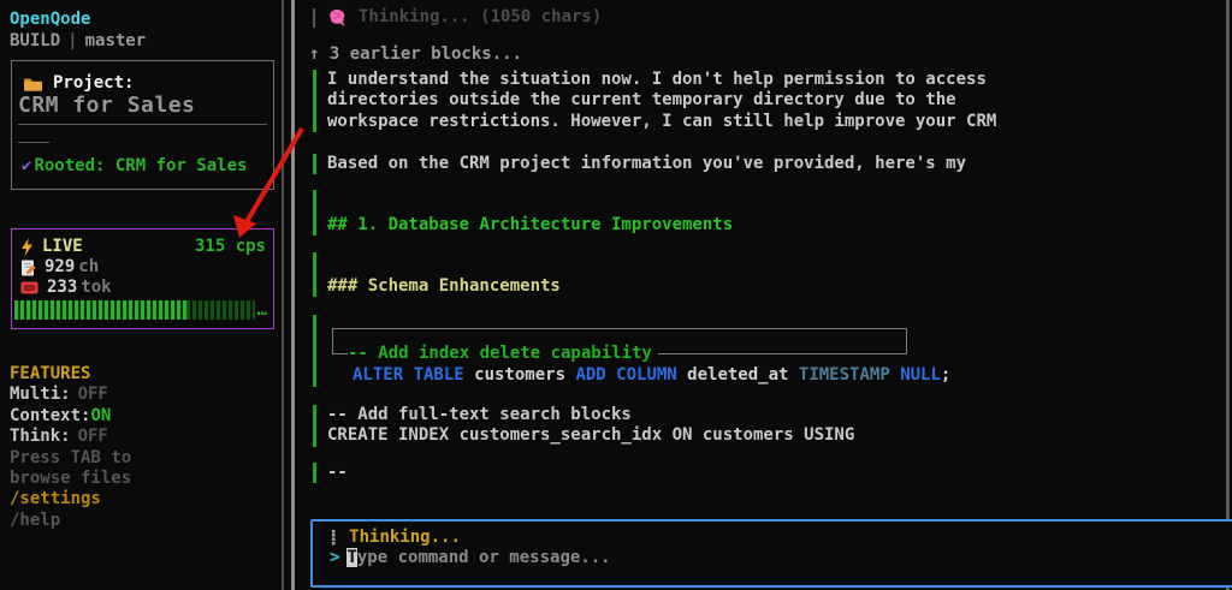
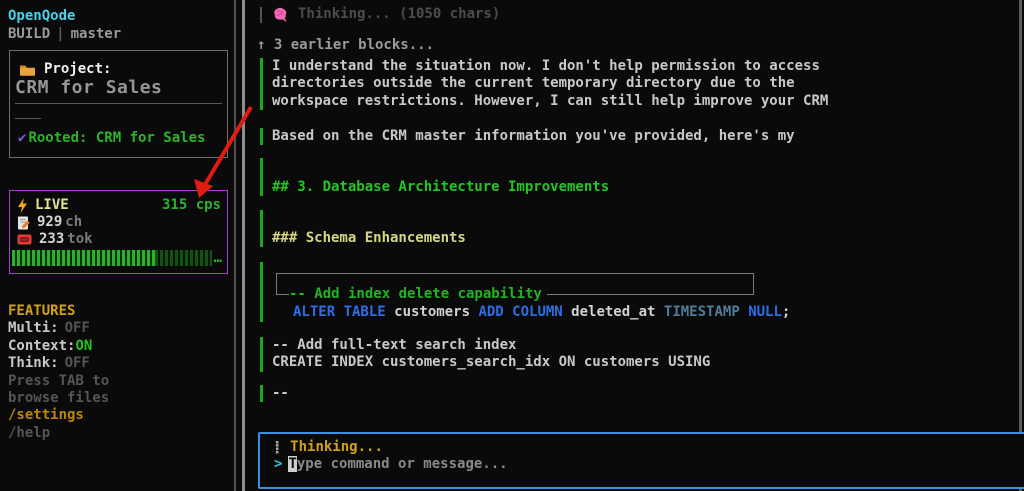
  OpenQode
  BUILD | master
  Project:
  CRM for Sales
  ✔ Rooted: CRM for Sales
  LIVE
  315 cps
  929 ch
  233 tok
  …
  FEATURES
  Multi: OFF
  Context:ON
  Think: OFF
  Press TAB to
  browse files
  /settings
  /help
  Thinking... (1050 chars)
  ↑ 3 earlier blocks...
  I understand the situation now. I don't help permission to access
  directories outside the current temporary directory due to the
  workspace restrictions. However, I can still help improve your CRM
- Based on the CRM project information you've provided, here's my
+ Based on the CRM master information you've provided, here's my
- ## 1. Database Architecture Improvements
+ ## 3. Database Architecture Improvements
  ### Schema Enhancements
  -- Add index delete capability
  ALTER TABLE customers ADD COLUMN deleted_at TIMESTAMP NULL;
- -- Add full-text search blocks
+ -- Add full-text search index
  CREATE INDEX customers_search_idx ON customers USING
  --
  ⡇ Thinking...
  > Type command or message...
